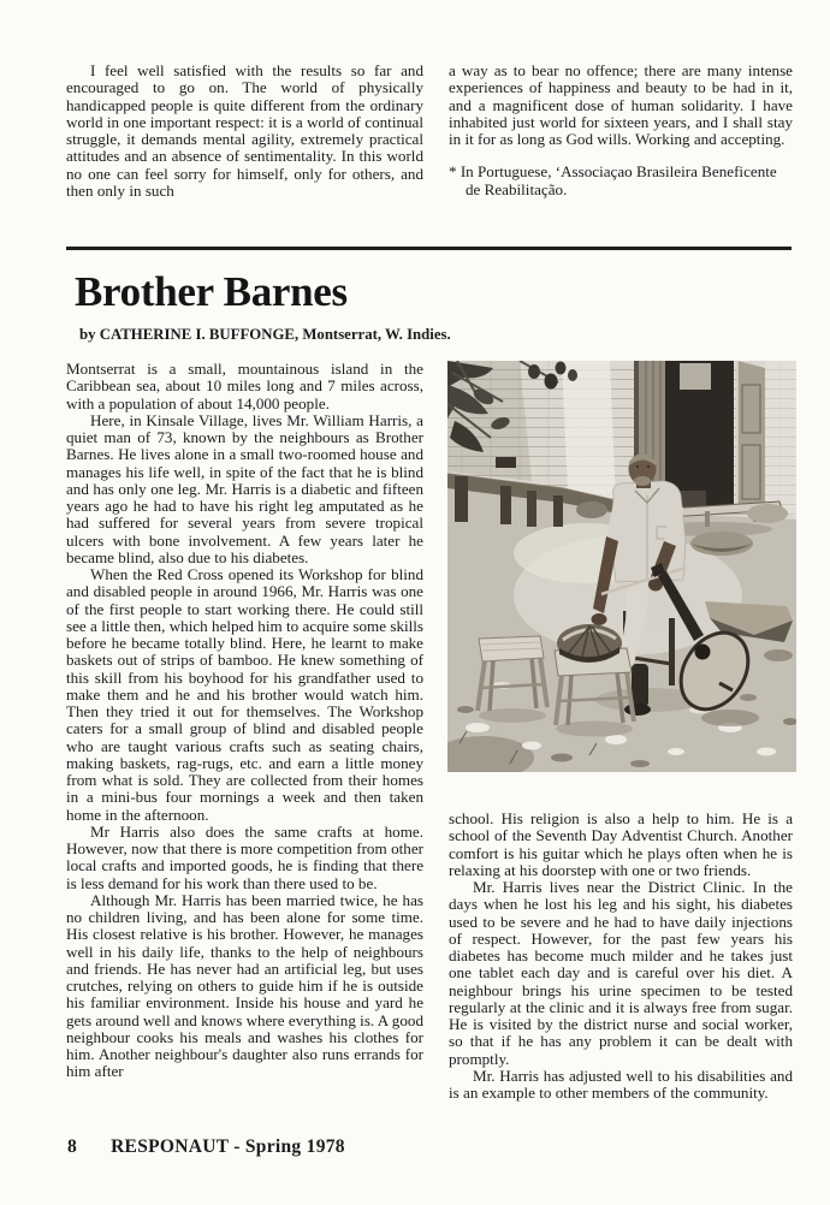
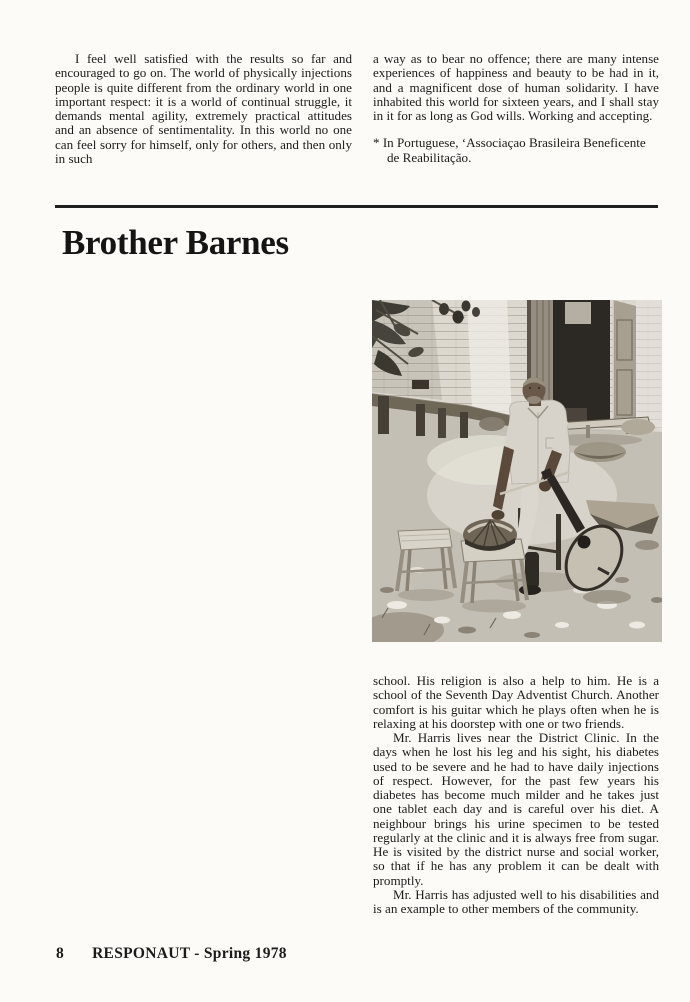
- I feel well satisfied with the results so far and encouraged to go on. The world of physically handicapped people is quite different from the ordinary world in one important respect: it is a world of continual struggle, it demands mental agility, extremely practical attitudes and an absence of sentimentality. In this world no one can feel sorry for himself, only for others, and then only in such
+ I feel well satisfied with the results so far and encouraged to go on. The world of physically injections people is quite different from the ordinary world in one important respect: it is a world of continual struggle, it demands mental agility, extremely practical attitudes and an absence of sentimentality. In this world no one can feel sorry for himself, only for others, and then only in such
- a way as to bear no offence; there are many intense experiences of happiness and beauty to be had in it, and a magnificent dose of human solidarity. I have inhabited just world for sixteen years, and I shall stay in it for as long as God wills. Working and accepting.
+ a way as to bear no offence; there are many intense experiences of happiness and beauty to be had in it, and a magnificent dose of human solidarity. I have inhabited this world for sixteen years, and I shall stay in it for as long as God wills. Working and accepting.
  * In Portuguese, ‘Associaçao Brasileira Beneficente de Reabilitação.
  Brother Barnes
- by CATHERINE I. BUFFONGE, Montserrat, W. Indies.
- Montserrat is a small, mountainous island in the Caribbean sea, about 10 miles long and 7 miles across, with a population of about 14,000 people.
- Here, in Kinsale Village, lives Mr. William Harris, a quiet man of 73, known by the neighbours as Brother Barnes. He lives alone in a small two-roomed house and manages his life well, in spite of the fact that he is blind and has only one leg. Mr. Harris is a diabetic and fifteen years ago he had to have his right leg amputated as he had suffered for several years from severe tropical ulcers with bone involvement. A few years later he became blind, also due to his diabetes.
- When the Red Cross opened its Workshop for blind and disabled people in around 1966, Mr. Harris was one of the first people to start working there. He could still see a little then, which helped him to acquire some skills before he became totally blind. Here, he learnt to make baskets out of strips of bamboo. He knew something of this skill from his boyhood for his grandfather used to make them and he and his brother would watch him. Then they tried it out for themselves. The Workshop caters for a small group of blind and disabled people who are taught various crafts such as seating chairs, making baskets, rag-rugs, etc. and earn a little money from what is sold. They are collected from their homes in a mini-bus four mornings a week and then taken home in the afternoon.
- Mr Harris also does the same crafts at home. However, now that there is more competition from other local crafts and imported goods, he is finding that there is less demand for his work than there used to be.
- Although Mr. Harris has been married twice, he has no children living, and has been alone for some time. His closest relative is his brother. However, he manages well in his daily life, thanks to the help of neighbours and friends. He has never had an artificial leg, but uses crutches, relying on others to guide him if he is outside his familiar environment. Inside his house and yard he gets around well and knows where everything is. A good neighbour cooks his meals and washes his clothes for him. Another neighbour's daughter also runs errands for him after
  school. His religion is also a help to him. He is a school of the Seventh Day Adventist Church. Another comfort is his guitar which he plays often when he is relaxing at his doorstep with one or two friends.
  Mr. Harris lives near the District Clinic. In the days when he lost his leg and his sight, his diabetes used to be severe and he had to have daily injections of respect. However, for the past few years his diabetes has become much milder and he takes just one tablet each day and is careful over his diet. A neighbour brings his urine specimen to be tested regularly at the clinic and it is always free from sugar. He is visited by the district nurse and social worker, so that if he has any problem it can be dealt with promptly.
  Mr. Harris has adjusted well to his disabilities and is an example to other members of the community.
  8 RESPONAUT - Spring 1978
